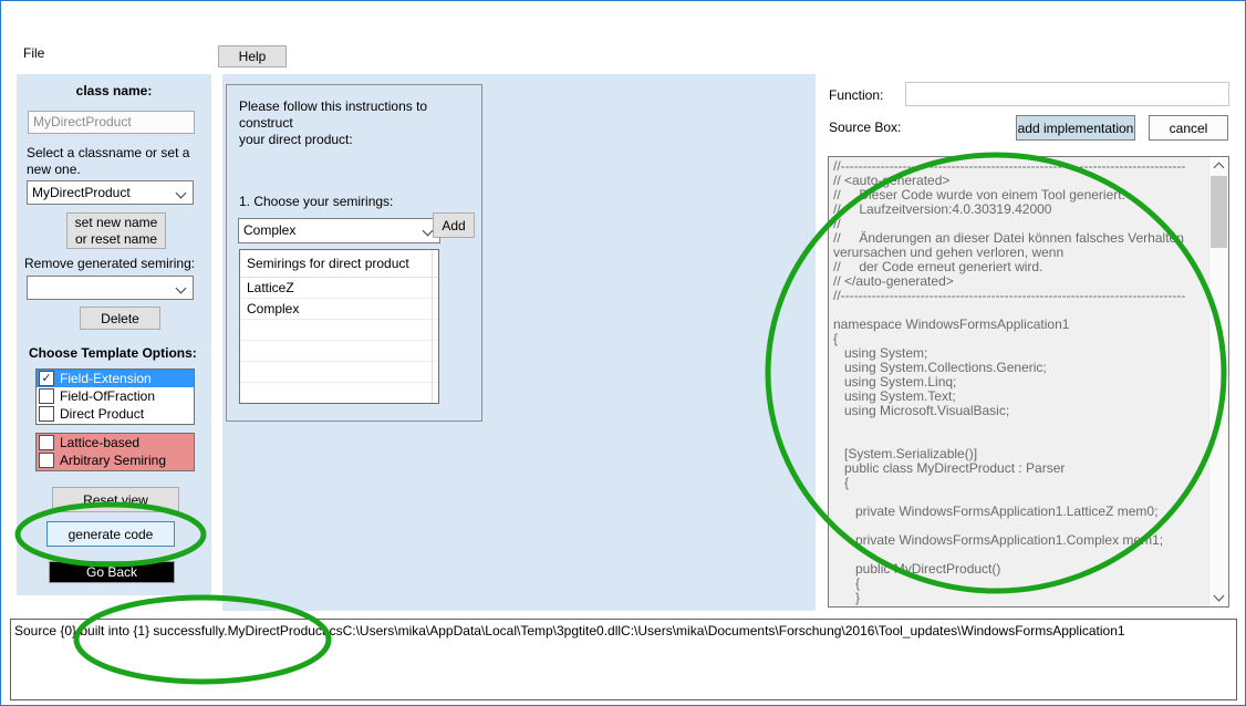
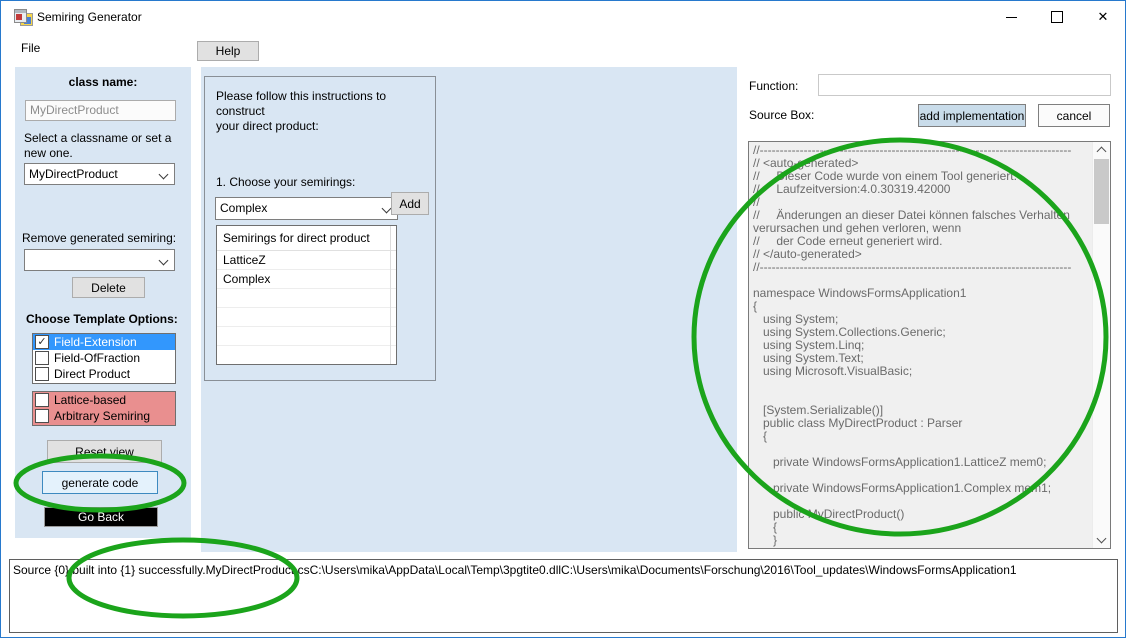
+ Semiring Generator
+ ✕
  File
  Help
  class name:
  MyDirectProduct
  Select a classname or set a
  new one.
  MyDirectProduct
- set new name
- or reset name
  Remove generated semiring:
  Delete
  Choose Template Options:
  ✓
  Field-Extension
  Field-OfFraction
  Direct Product
  Lattice-based
  Arbitrary Semiring
  Reset view
  generate code
  Go Back
  Please follow this instructions to construct
  your direct product:
  1. Choose your semirings:
  Complex
  Add
  Semirings for direct product
  LatticeZ
  Complex
  Function:
  Source Box:
  add implementation
  cancel
  //----------------------------------------------------------------------
  // <auto-nerated>
  //ieser Code wurde von einem Tool generiert
  // Laufzeitversion:4.0.30319.42000
  //
  // Änderungen an dieser Datei können falsches Verhaltn
  verursachen und gehen verloren, wenn
  // der Code erneut generiert wird.
  // </auto-generated>
  //------------------------------------------------------------------------------
  namespace WindowsFormsApplication1
  {
  using System;
  using System.Collections.Generic;
  using System.Linq;
  using System.Text;
  using Microsoft.VisualBasic;
  [System.Serializable()]
  public class MyDirectProduct : Parser
  {
  private WindowsFormsApplication1.LatticeZ mem0;
  private WindowsFormsApplication1.Complex me1;
  publicyDirectProduct()
  {
  }
  Source {0} built into {1} successfully.MyDirectProduccsC:\Users\mika\AppData\Local\Temp\3pgtite0.dllC:\Users\mika\Documents\Forschung\2016\Tool_updates\WindowsFormsApplication1
